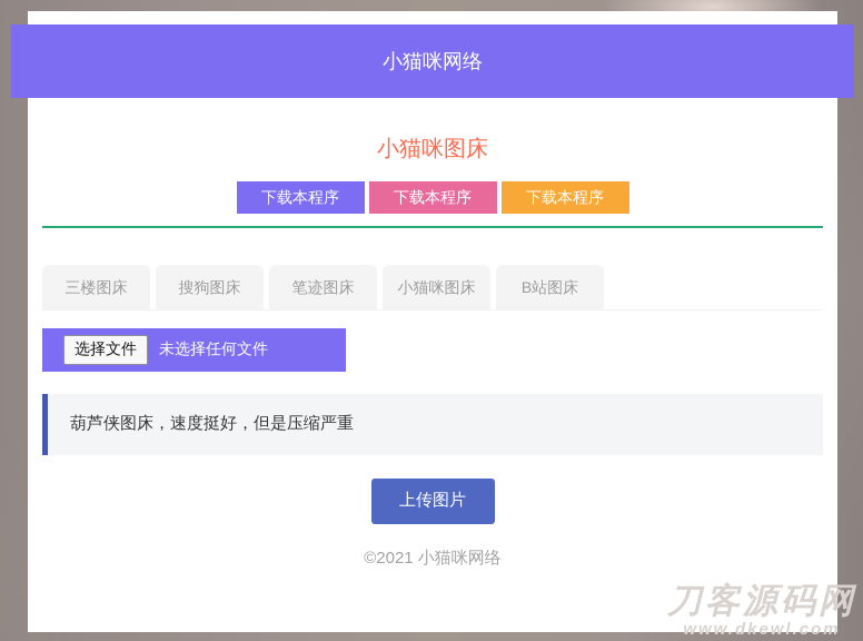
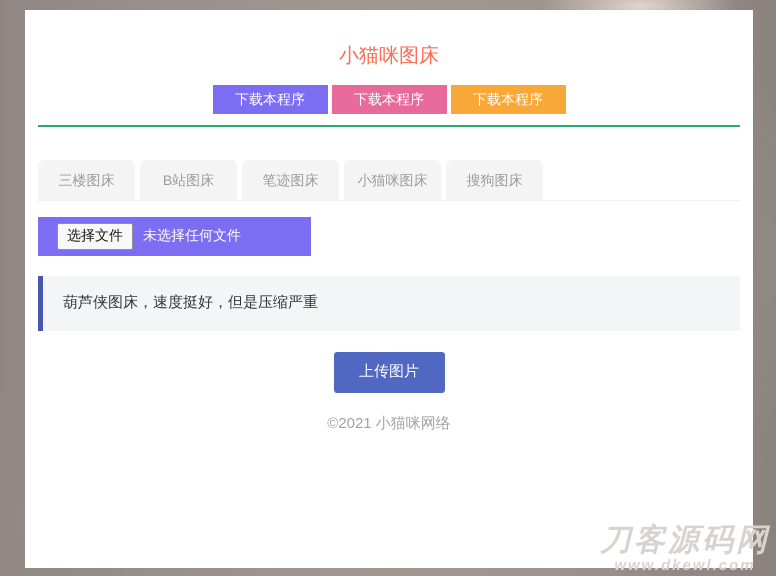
- 小猫咪网络
  小猫咪图床
  下载本程序
  下载本程序
  下载本程序
  三楼图床
- 搜狗图床
+ B站图床
  笔迹图床
  小猫咪图床
- B站图床
+ 搜狗图床
  选择文件
  未选择任何文件
  葫芦侠图床，速度挺好，但是压缩严重
  上传图片
  ©2021 小猫咪网络
  刀客源码网
  www.dkewl.com
